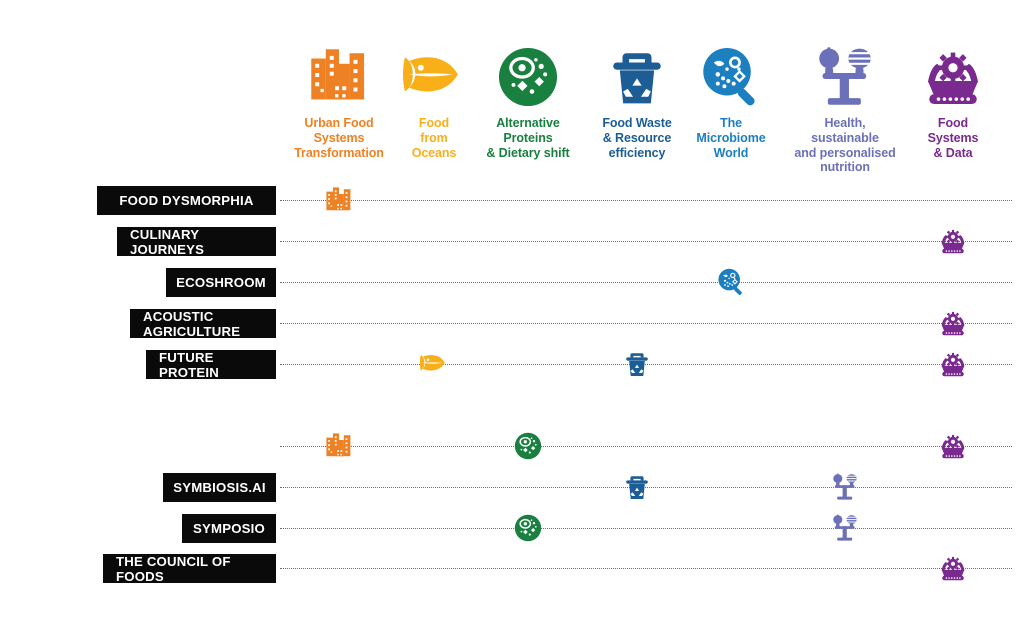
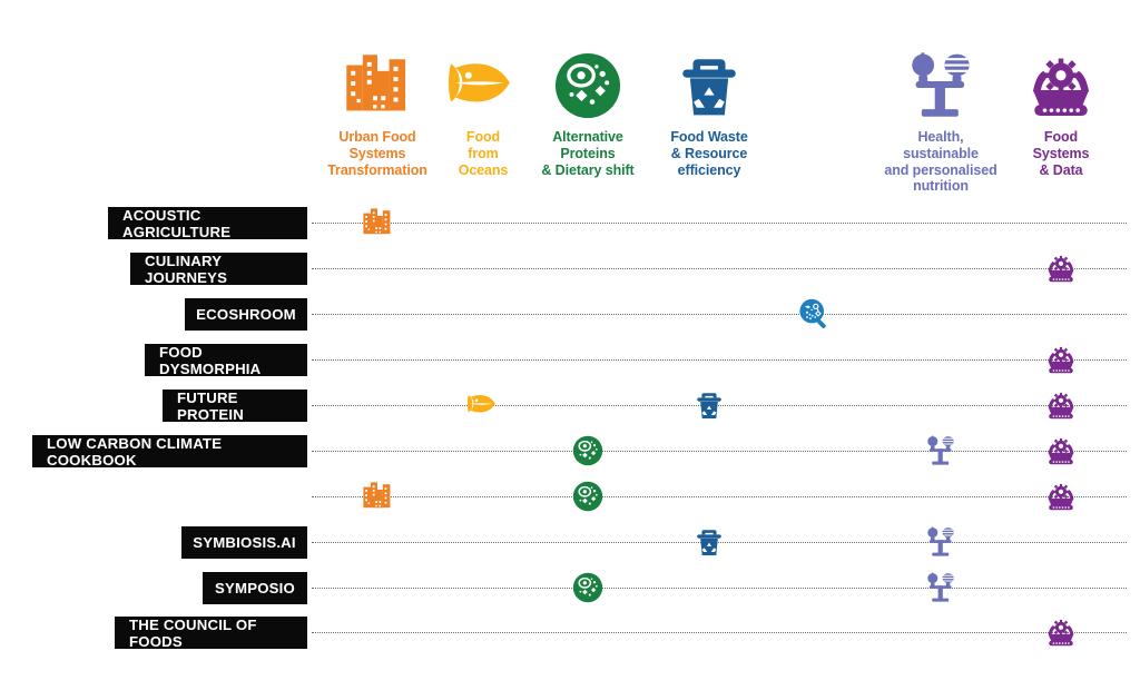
  Urban Food
  Systems
  Transformation
  Food
  from
  Oceans
  Alternative
  Proteins
  & Dietary shift
  Food Waste
  & Resource
  efficiency
- The
- Microbiome
- World
  Health, sustainable
  and personalised
  nutrition
  Food
  Systems
  & Data
- FOOD DYSMORPHIA
+ ACOUSTIC AGRICULTURE
  CULINARY JOURNEYS
  ECOSHROOM
- ACOUSTIC AGRICULTURE
+ FOOD DYSMORPHIA
  FUTURE PROTEIN
+ LOW CARBON CLIMATE COOKBOOK
  SYMBIOSIS.AI
  SYMPOSIO
  THE COUNCIL OF FOODS
